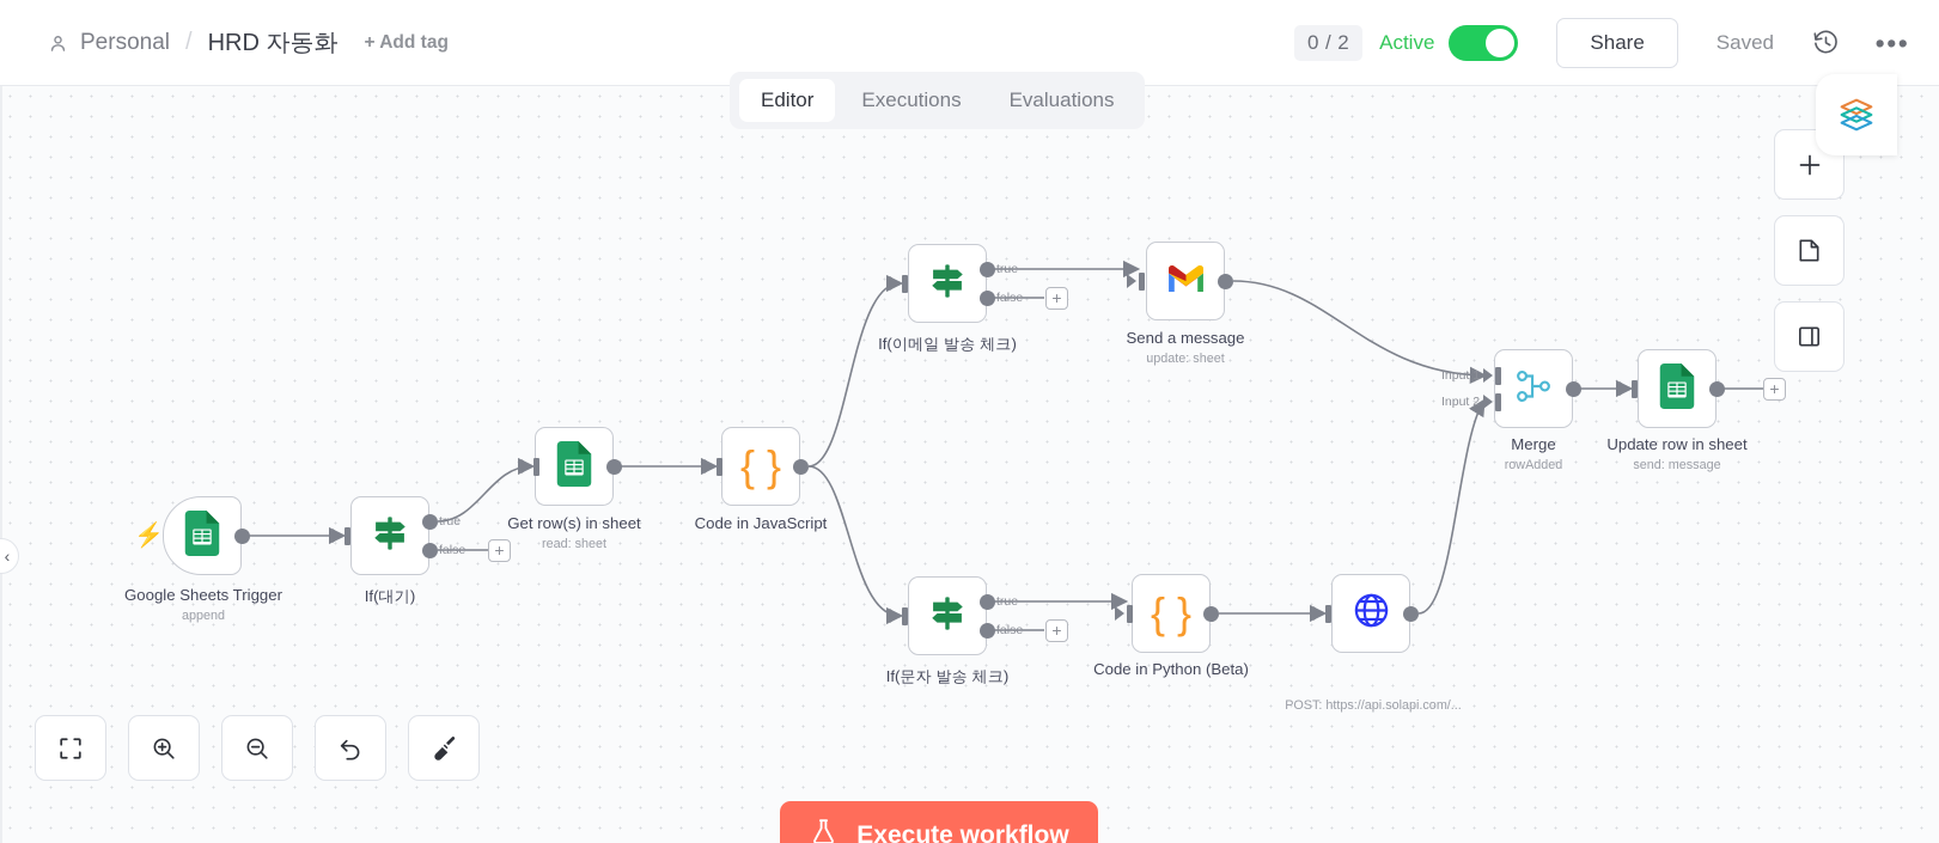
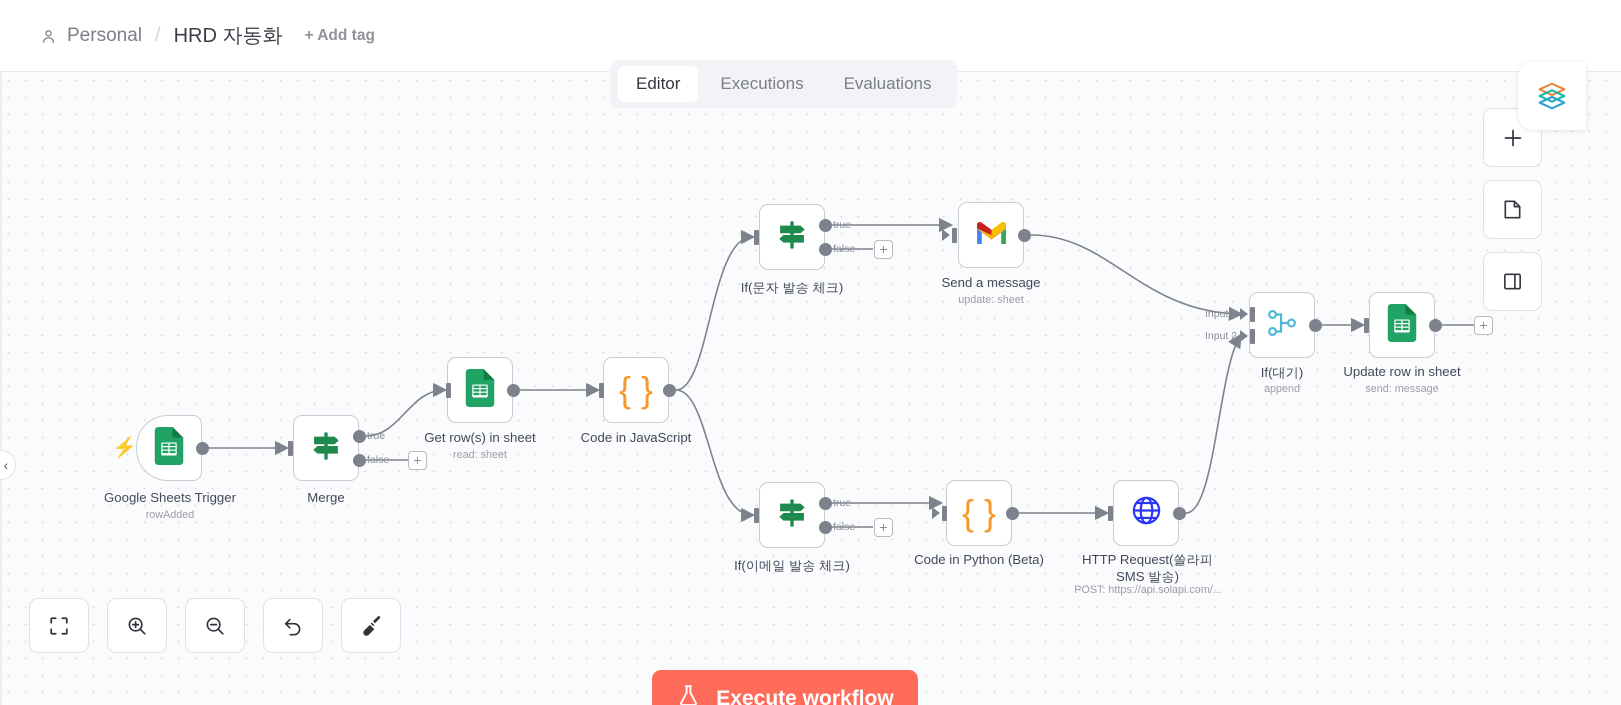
  Personal
  /
  HRD 자동화
  + Add tag
- 0 / 2
- Active
- Share
- Saved
- •••
  Editor
  Executions
  Evaluations
  ‹
  ⚡
  Google Sheets Trigger
- append
+ rowAdded
  true
  false
  +
- If(대기)
+ Merge
  Get row(s) in sheet
  read: sheet
  { }
  Code in JavaScript
  true
  false
  +
- If(이메일 발송 체크)
+ If(문자 발송 체크)
  Send a message
  update: sheet
  true
  false
  +
- If(문자 발송 체크)
+ If(이메일 발송 체크)
  { }
  Code in Python (Beta)
+ HTTP Request(쏠라피 SMS 발송)
  POST: https://api.solapi.com/...
  Input 1
  Input 2
- Merge
+ If(대기)
- rowAdded
+ append
  +
  Update row in sheet
  send: message
  Execute workflow
